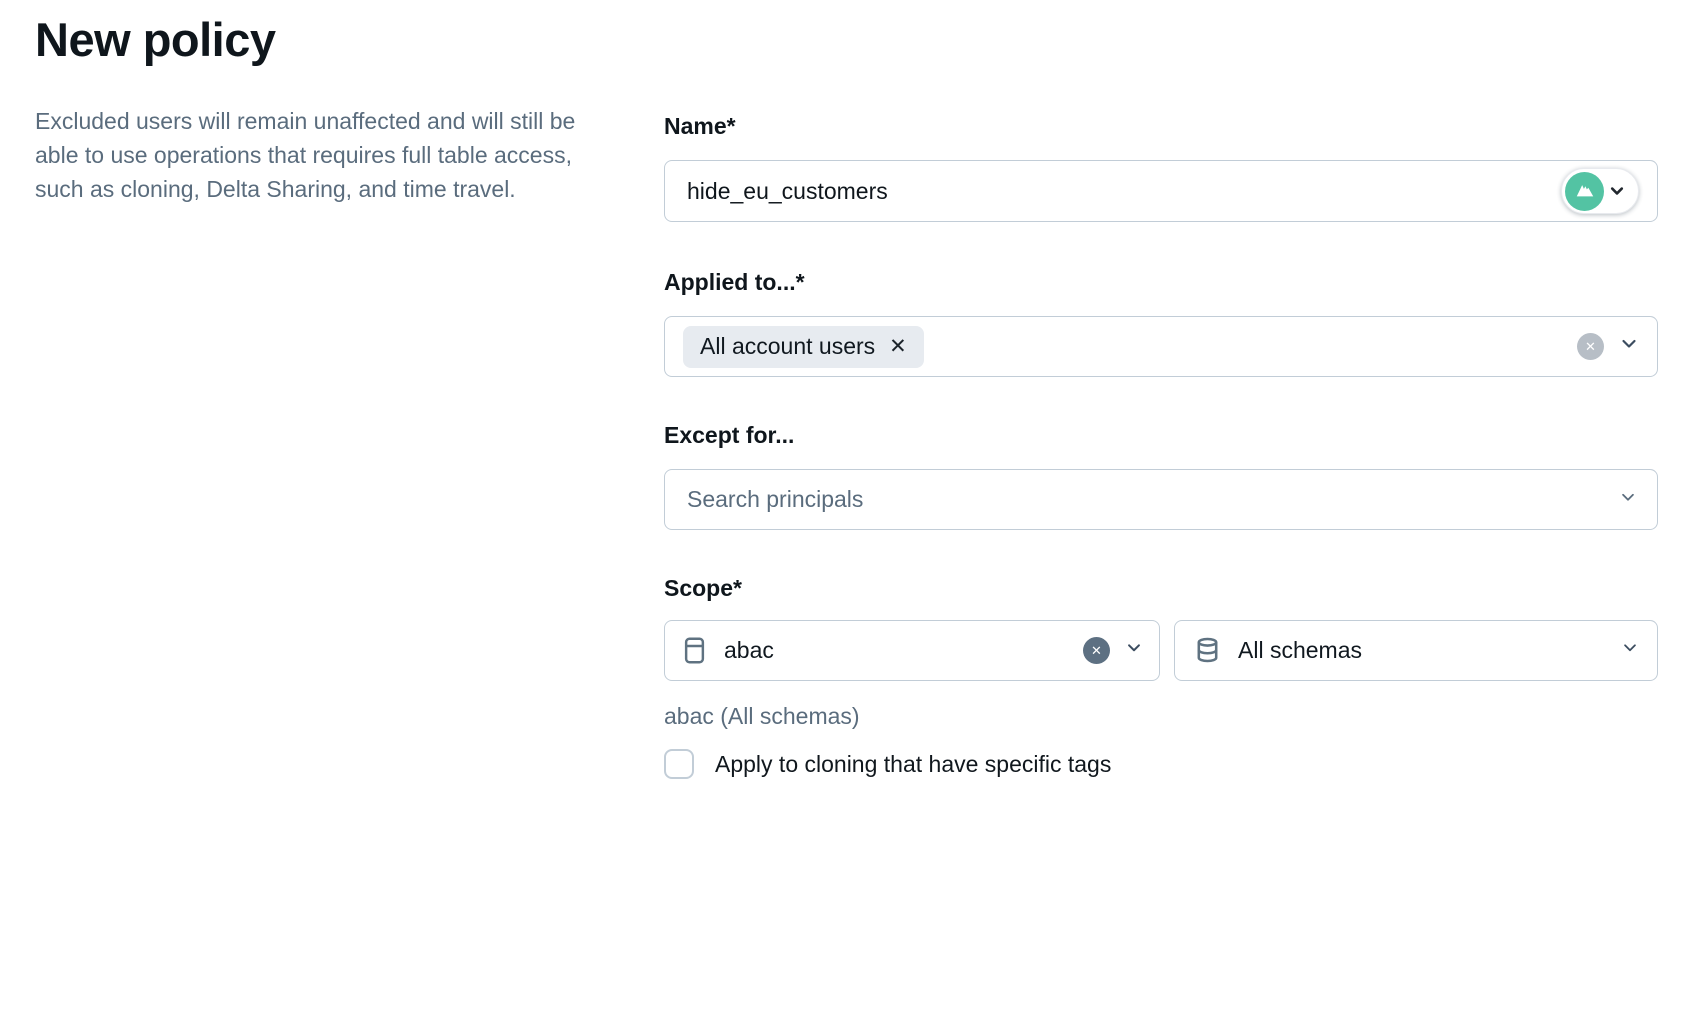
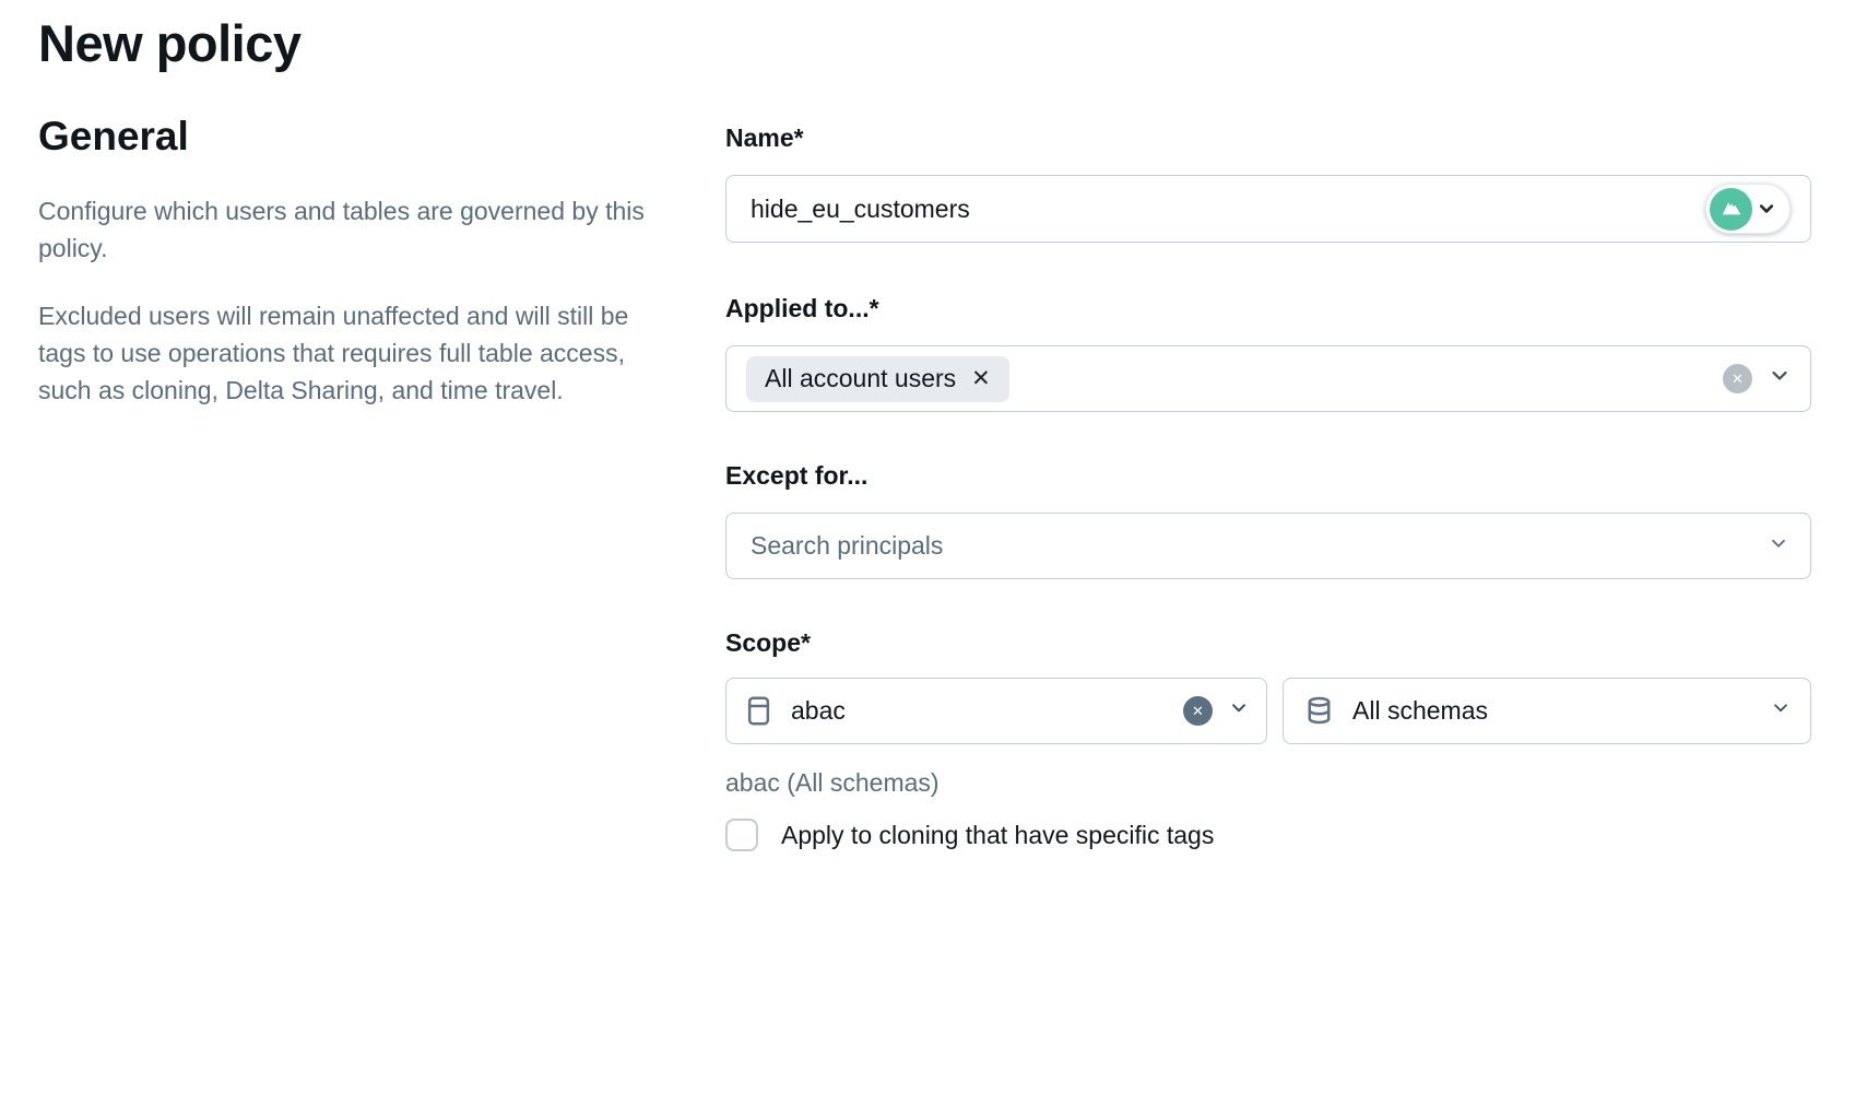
  New policy
+ General
+ Configure which users and tables are governed by this policy.
- Excluded users will remain unaffected and will still be able to use operations that requires full table access, such as cloning, Delta Sharing, and time travel.
+ Excluded users will remain unaffected and will still be tags to use operations that requires full table access, such as cloning, Delta Sharing, and time travel.
  Name*
  hide_eu_customers
  Applied to...*
  All account users
  ✕
  ✕
  Except for...
  Search principals
  Scope*
  abac
  ✕
  All schemas
  abac (All schemas)
  Apply to cloning that have specific tags
